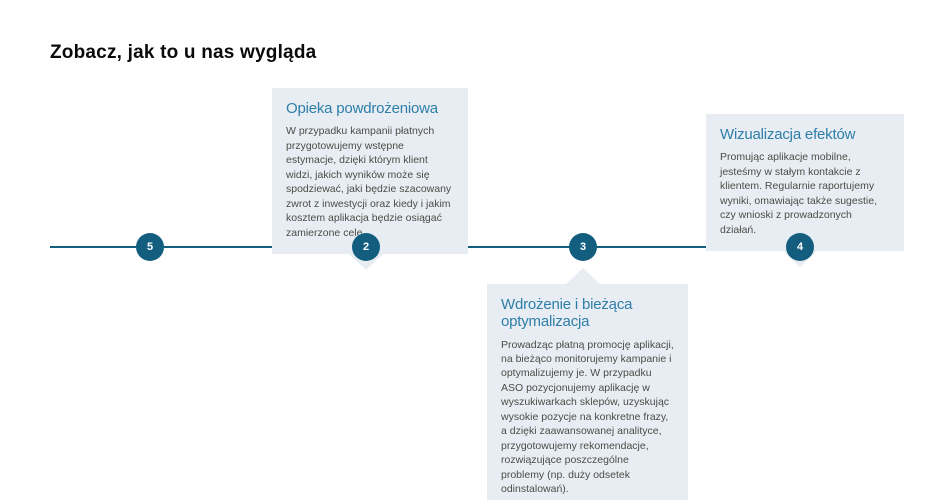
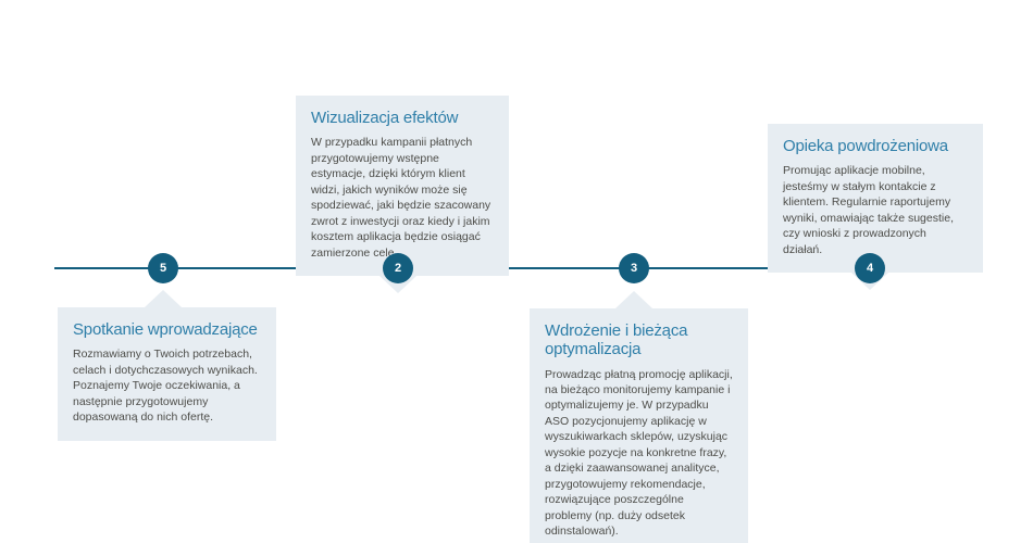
- Zobacz, jak to u nas wygląda
  5
  2
  3
  4
+ Spotkanie wprowadzające
+ Rozmawiamy o Twoich potrzebach, celach i dotychczasowych wynikach. Poznajemy Twoje oczekiwania, a następnie przygotowujemy dopasowaną do nich ofertę.
- Opieka powdrożeniowa
+ Wizualizacja efektów
  W przypadku kampanii płatnych przygotowujemy wstępne estymacje, dzięki którym klient widzi, jakich wyników może się spodziewać, jaki będzie szacowany zwrot z inwestycji oraz kiedy i jakim kosztem aplikacja będzie osiągać zamierzone cele
  Wdrożenie i bieżąca optymalizacja
  Prowadząc płatną promocję aplikacji, na bieżąco monitorujemy kampanie i optymalizujemy je. W przypadku ASO pozycjonujemy aplikację w wyszukiwarkach sklepów, uzyskując wysokie pozycje na konkretne frazy, a dzięki zaawansowanej analityce, przygotowujemy rekomendacje, rozwiązujące poszczególne problemy (np. duży odsetek odinstalowań).
- Wizualizacja efektów
+ Opieka powdrożeniowa
  Promując aplikacje mobilne, jesteśmy w stałym kontakcie z klientem. Regularnie raportujemy wyniki, omawiając także sugestie, czy wnioski z prowadzonych działań.
